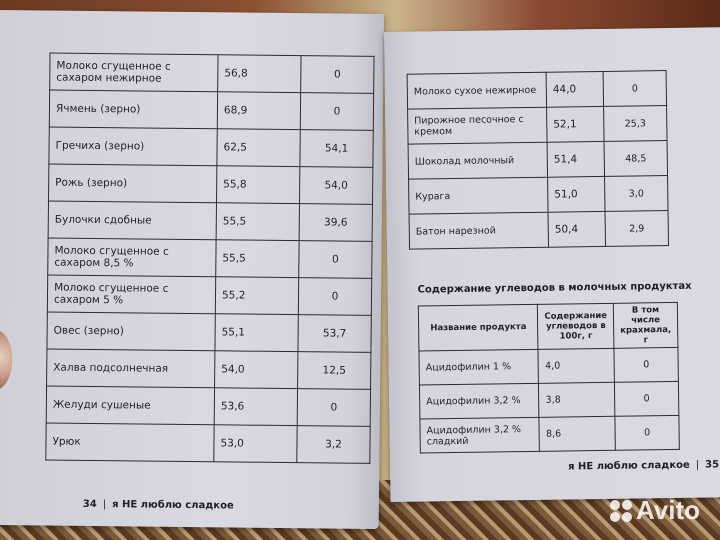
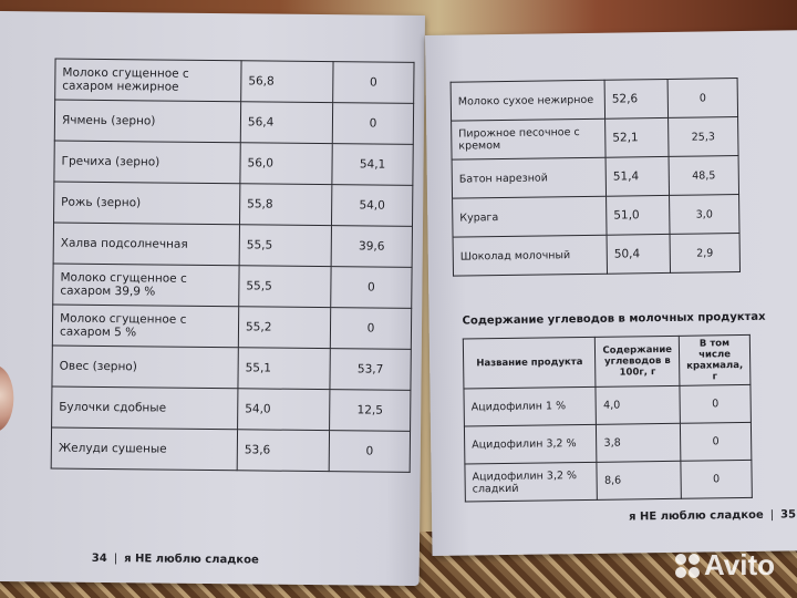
  Молоко сгущенное с сахаром нежирное	56,8	0
- Ячмень (зерно)	68,9	0
+ Ячмень (зерно)	56,4	0
- Гречиха (зерно)	62,5	54,1
+ Гречиха (зерно)	56,0	54,1
  Рожь (зерно)	55,8	54,0
- Булочки сдобные	55,5	39,6
+ Халва подсолнечная	55,5	39,6
- Молоко сгущенное с сахаром 8,5 %	55,5	0
+ Молоко сгущенное с сахаром 39,9 %	55,5	0
  Молоко сгущенное с сахаром 5 %	55,2	0
  Овес (зерно)	55,1	53,7
- Халва подсолнечная	54,0	12,5
+ Булочки сдобные	54,0	12,5
  Желуди сушеные	53,6	0
- Урюк	53,0	3,2
  34 | я НЕ люблю сладкое
- Молоко сухое нежирное	44,0	0
+ Молоко сухое нежирное	52,6	0
  Пирожное песочное с кремом	52,1	25,3
- Шоколад молочный	51,4	48,5
+ Батон нарезной	51,4	48,5
  Курага	51,0	3,0
- Батон нарезной	50,4	2,9
+ Шоколад молочный	50,4	2,9
  Содержание углеводов в молочных продуктах
  Название продукта	Содержание углеводов в 100г, г	В том числе крахмала, г
  Ацидофилин 1 %	4,0	0
  Ацидофилин 3,2 %	3,8	0
  Ацидофилин 3,2 % сладкий	8,6	0
  я НЕ люблю сладкое | 35
  Avito
